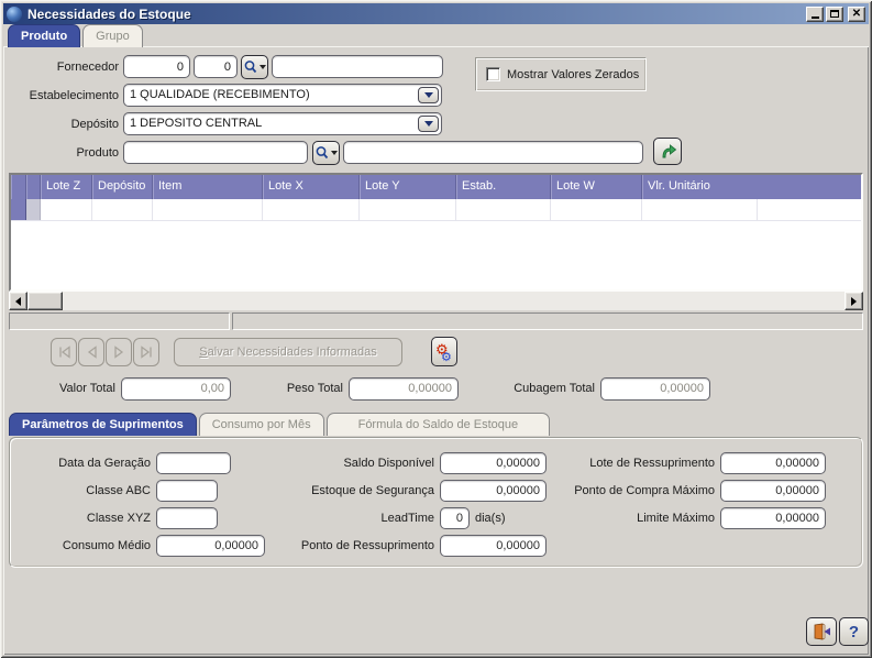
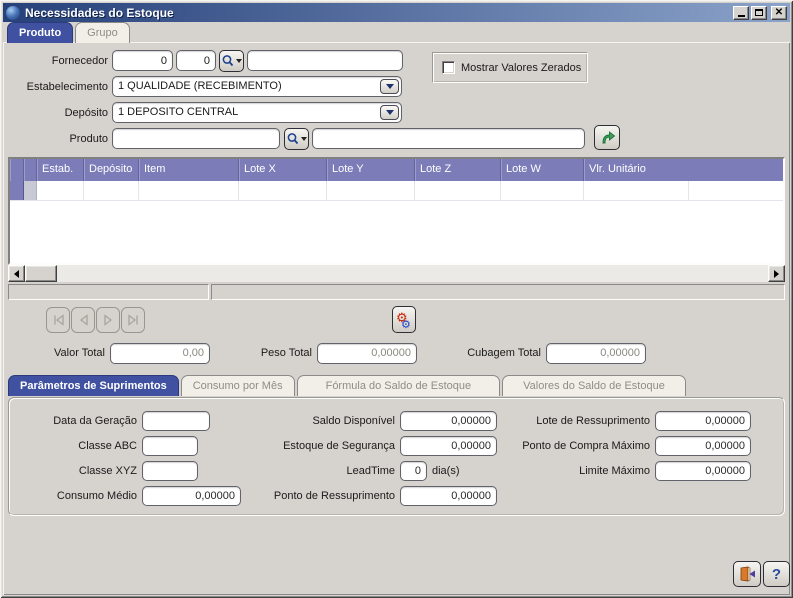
  Necessidades do Estoque
  ✕
  Produto
  Grupo
  Fornecedor
  0
  0
  Mostrar Valores Zerados
  Estabelecimento
  1 QUALIDADE (RECEBIMENTO)
  Depósito
  1 DEPOSITO CENTRAL
  Produto
- Lote Z
+ Estab.
  Depósito
  Item
  Lote X
  Lote Y
- Estab.
+ Lote Z
  Lote W
  Vlr. Unitário
- Salvar Necessidades Informadas
  ⚙
  ⚙
  Valor Total
  0,00
  Peso Total
  0,00000
  Cubagem Total
  0,00000
  Parâmetros de Suprimentos
  Consumo por Mês
  Fórmula do Saldo de Estoque
+ Valores do Saldo de Estoque
  Data da Geração
  Classe ABC
  Classe XYZ
  Consumo Médio
  0,00000
  Saldo Disponível
  0,00000
  Estoque de Segurança
  0,00000
  LeadTime
  0
  dia(s)
  Ponto de Ressuprimento
  0,00000
  Lote de Ressuprimento
  0,00000
  Ponto de Compra Máximo
  0,00000
  Limite Máximo
  0,00000
  ?
